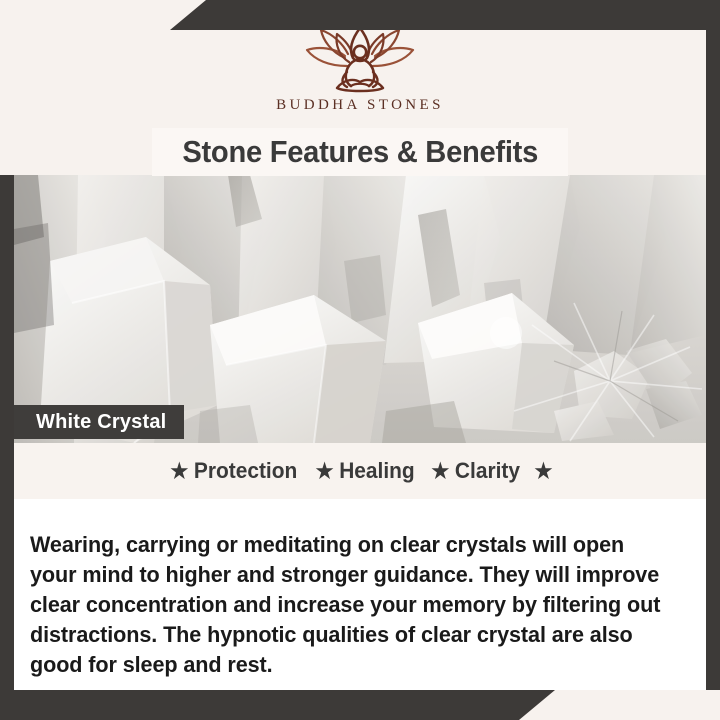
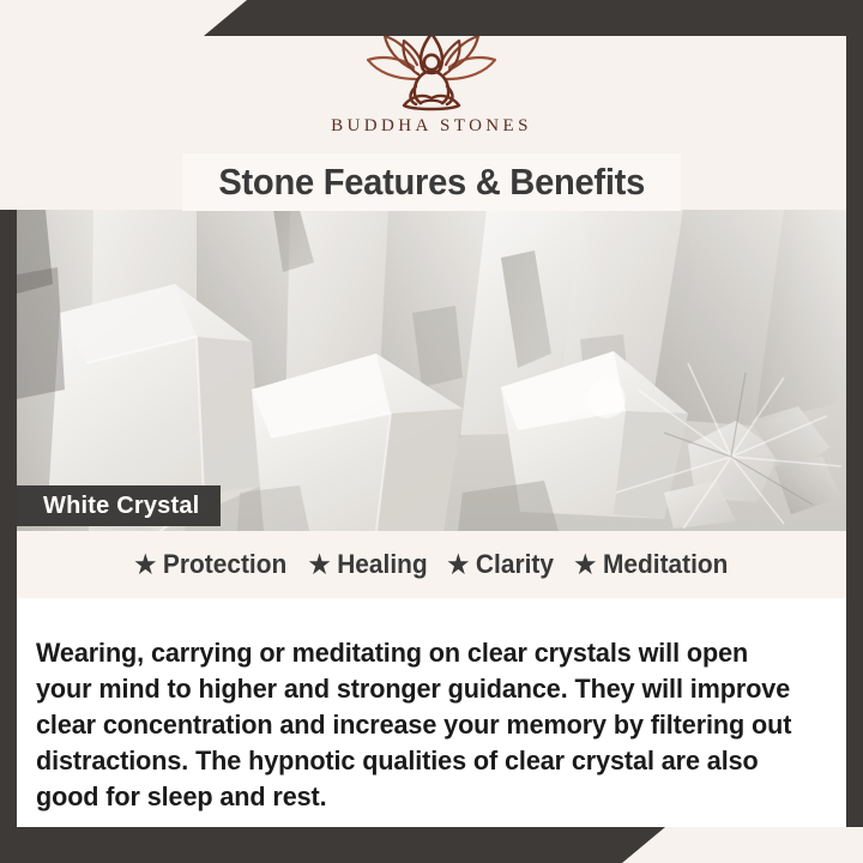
  BUDDHA STONES
  Stone Features & Benefits
  White Crystal
  ★
  Protection
  ★
  Healing
  ★
  Clarity
  ★
+ Meditation
  Wearing, carrying or meditating on clear crystals will open your mind to higher and stronger guidance. They will improve clear concentration and increase your memory by filtering out distractions. The hypnotic qualities of clear crystal are also good for sleep and rest.
